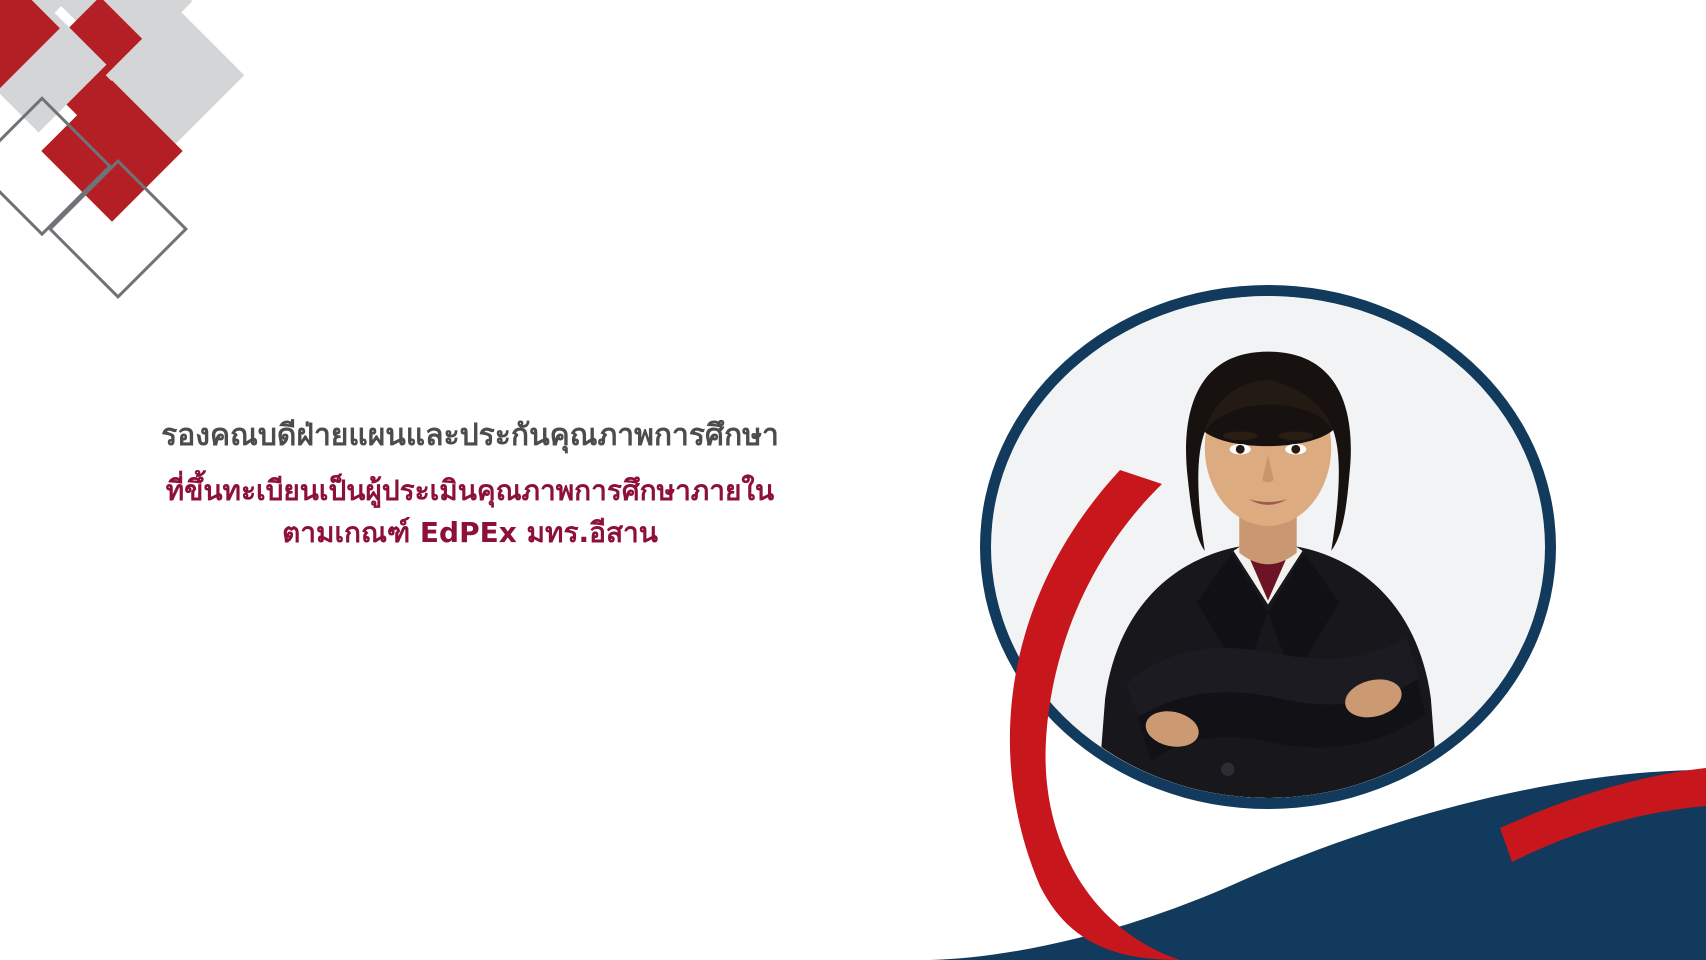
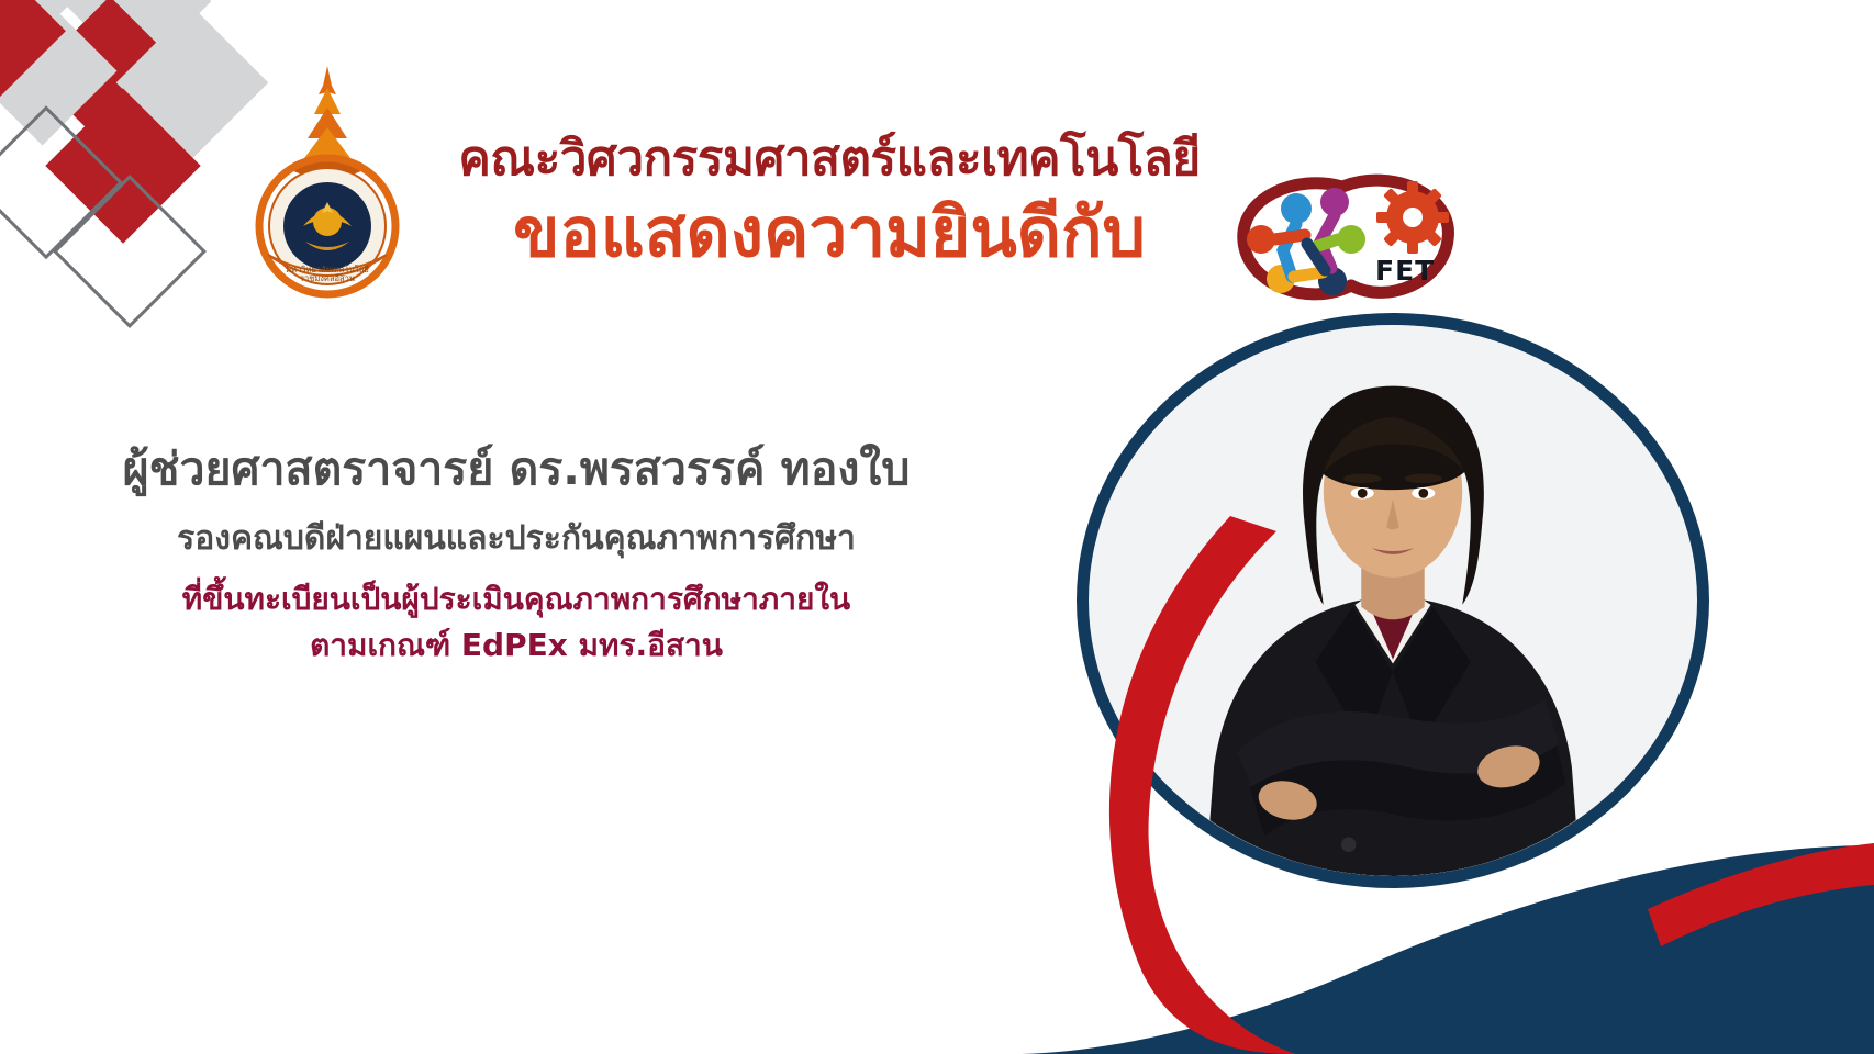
+ มหาวิทยาลัยเทคโนโลยี
+ ราชมงคลอีสาน
+ คณะวิศวกรรมศาสตร์และเทคโนโลยี
+ ขอแสดงความยินดีกับ
+ FET
+ ผู้ช่วยศาสตราจารย์ ดร.พรสวรรค์ ทองใบ
  รองคณบดีฝ่ายแผนและประกันคุณภาพการศึกษา
  ที่ขึ้นทะเบียนเป็นผู้ประเมินคุณภาพการศึกษาภายใน
  ตามเกณฑ์ EdPEx มทร.อีสาน
